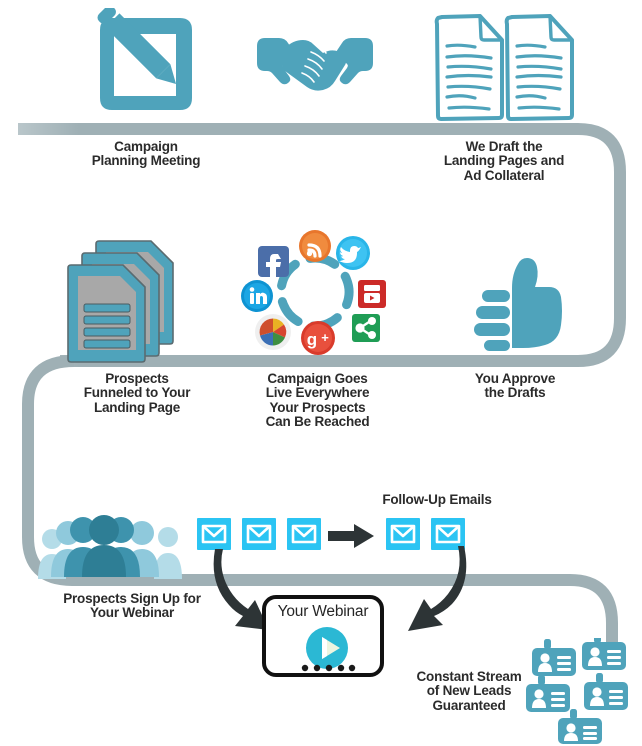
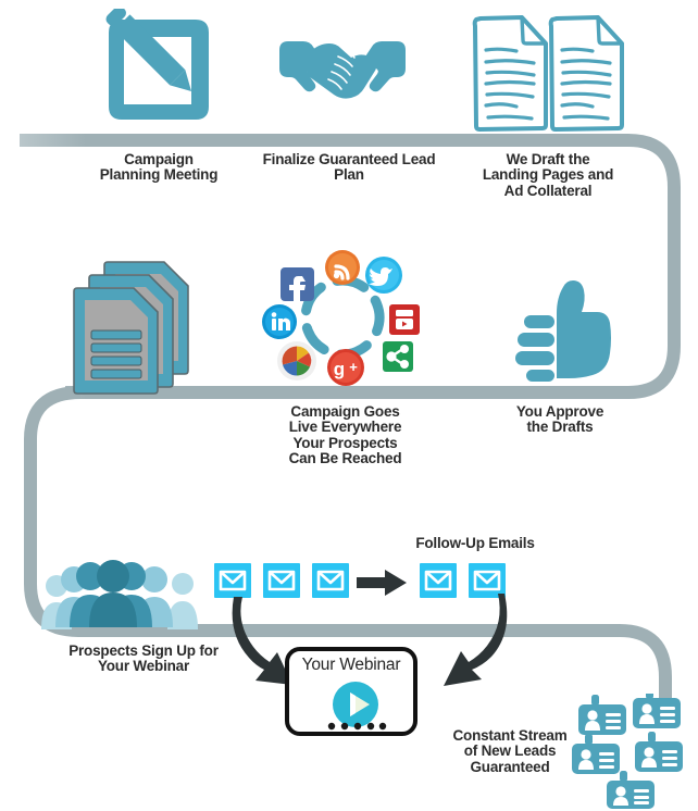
  Campaign
  Planning Meeting
+ Finalize Guaranteed Lead
+ Plan
  We Draft the
  Landing Pages and
  Ad Collateral
  g
  +
- Prospects
- Funneled to Your
- Landing Page
  Campaign Goes
  Live Everywhere
  Your Prospects
  Can Be Reached
  You Approve
  the Drafts
  Prospects Sign Up for
  Your Webinar
  Follow-Up Emails
  Your Webinar
  Constant Stream
  of New Leads
  Guaranteed
